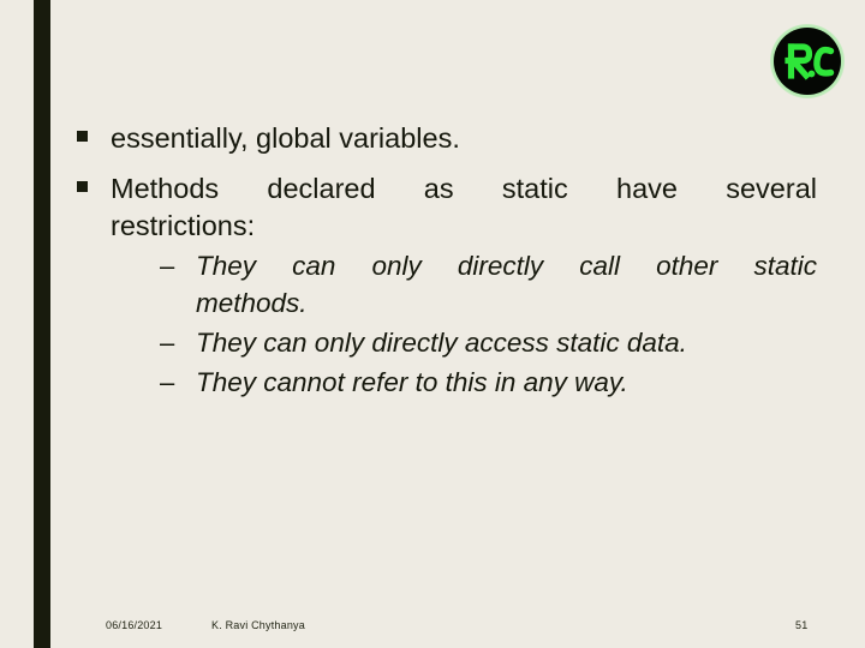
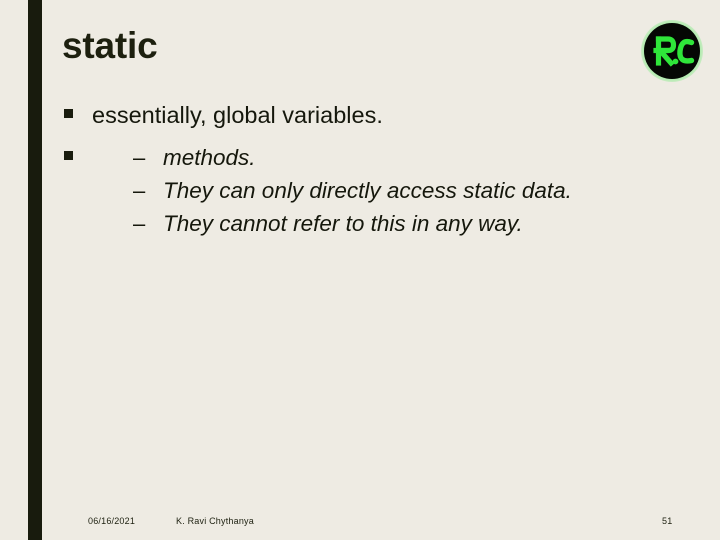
+ static
  essentially, global variables.
- Methods declared as static have several
- restrictions:
  –
- They can only directly call other static
  methods.
  –
  They can only directly access static data.
  –
  They cannot refer to this in any way.
  06/16/2021
  K. Ravi Chythanya
  51
